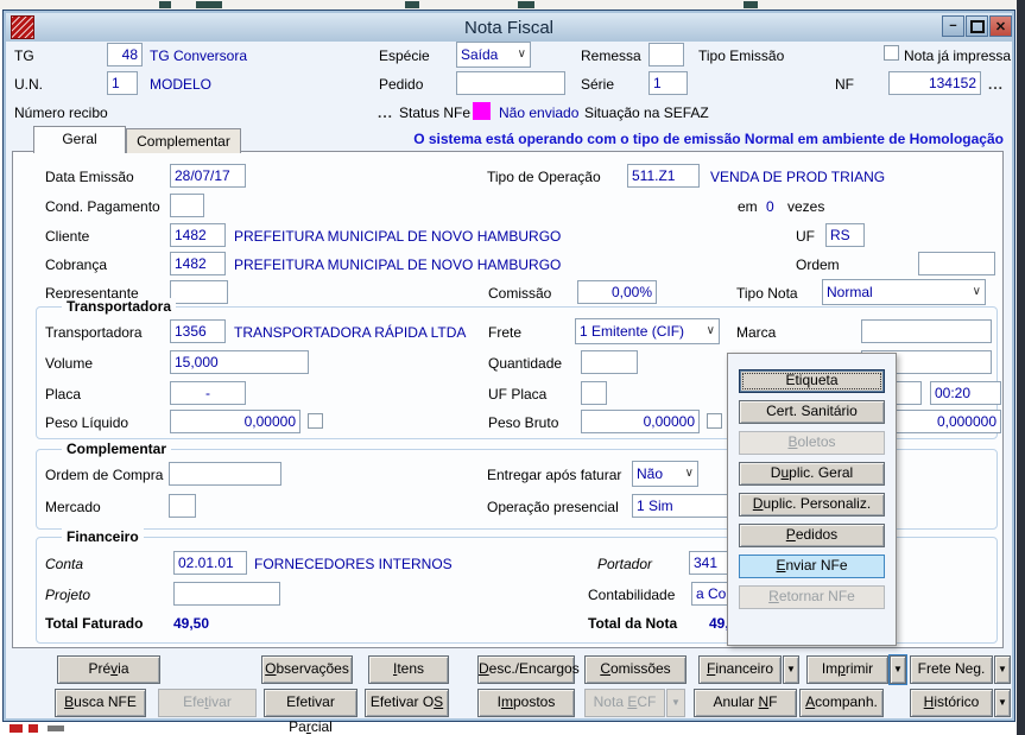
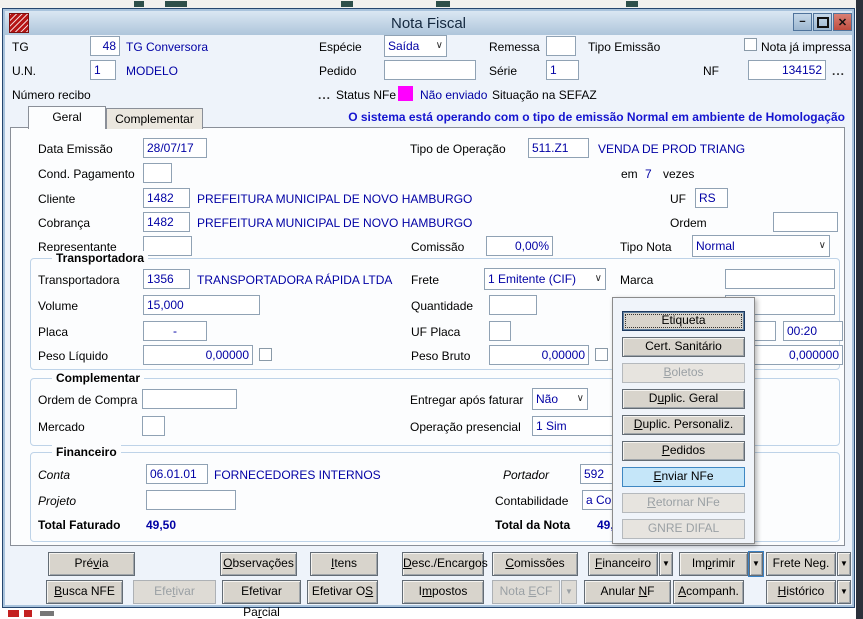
  Nota Fiscal
  −
  ✕
  TG
  48
  TG Conversora
  Espécie
  Saída
  ∨
  Remessa
  Tipo Emissão
  Nota já impressa
  U.N.
  1
  MODELO
  Pedido
  Série
  1
  NF
  134152
  ...
  Número recibo
  ...
  Status NFe
  Não enviado
  Situação na SEFAZ
  Geral
  Complementar
  O sistema está operando com o tipo de emissão Normal em ambiente de Homologação
  Data Emissão
  28/07/17
  Tipo de Operação
  511.Z1
  VENDA DE PROD TRIANG
  Cond. Pagamento
  em
- 0
+ 7
  vezes
  Cliente
  1482
  PREFEITURA MUNICIPAL DE NOVO HAMBURGO
  UF
  RS
  Cobrança
  1482
  PREFEITURA MUNICIPAL DE NOVO HAMBURGO
  Ordem
  Representante
  Comissão
  0,00%
  Tipo Nota
  Normal
  ∨
  Transportadora
  Transportadora
  1356
  TRANSPORTADORA RÁPIDA LTDA
  Frete
  1 Emitente (CIF)
  ∨
  Marca
  Volume
  15,000
  Quantidade
  Placa
  -
  UF Placa
  00:20
  Peso Líquido
  0,00000
  Peso Bruto
  0,00000
  0,000000
  Complementar
  Ordem de Compra
  Entregar após faturar
  Não
  ∨
  Mercado
  Operação presencial
  1 Sim
  Financeiro
  Conta
- 02.01.01
+ 06.01.01
  FORNECEDORES INTERNOS
  Portador
- 341
+ 592
  Projeto
  Contabilidade
  a Co
  Total Faturado
  49,50
  Total da Nota
  Etiqueta
  Cert. Sanitário
  Boletos
  Duplic. Geral
  Duplic. Personaliz.
  Pedidos
  Enviar NFe
  Retornar NFe
+ GNRE DIFAL
  Prévia
  Observações
  Itens
  Desc./Encargos
  Comissões
  Financeiro
  ▼
  Imprimir
  ▼
  Frete Neg.
  ▼
  Busca NFE
  Efetivar
  Efetivar Parcial
  Efetivar OS
  Impostos
  Nota ECF
  ▼
  Anular NF
  Acompanh.
  Histórico
  ▼
